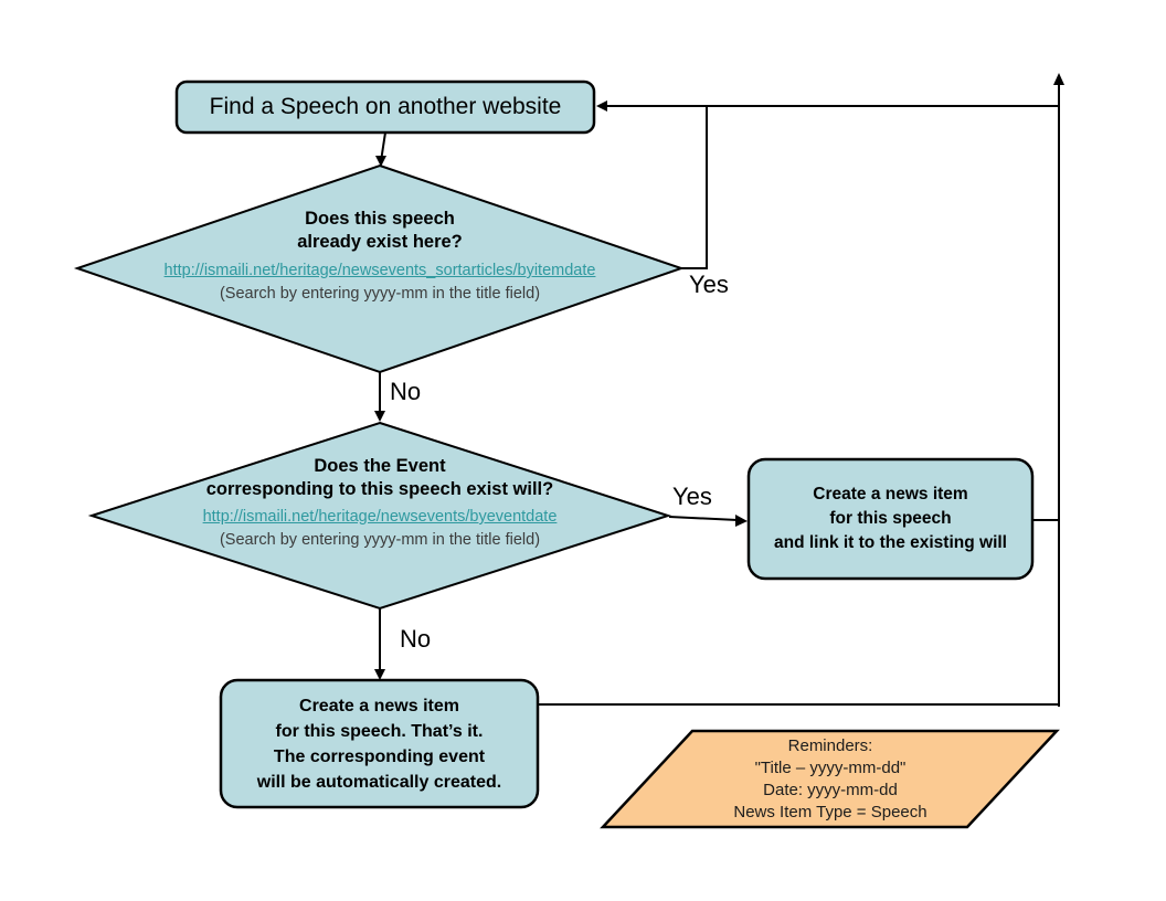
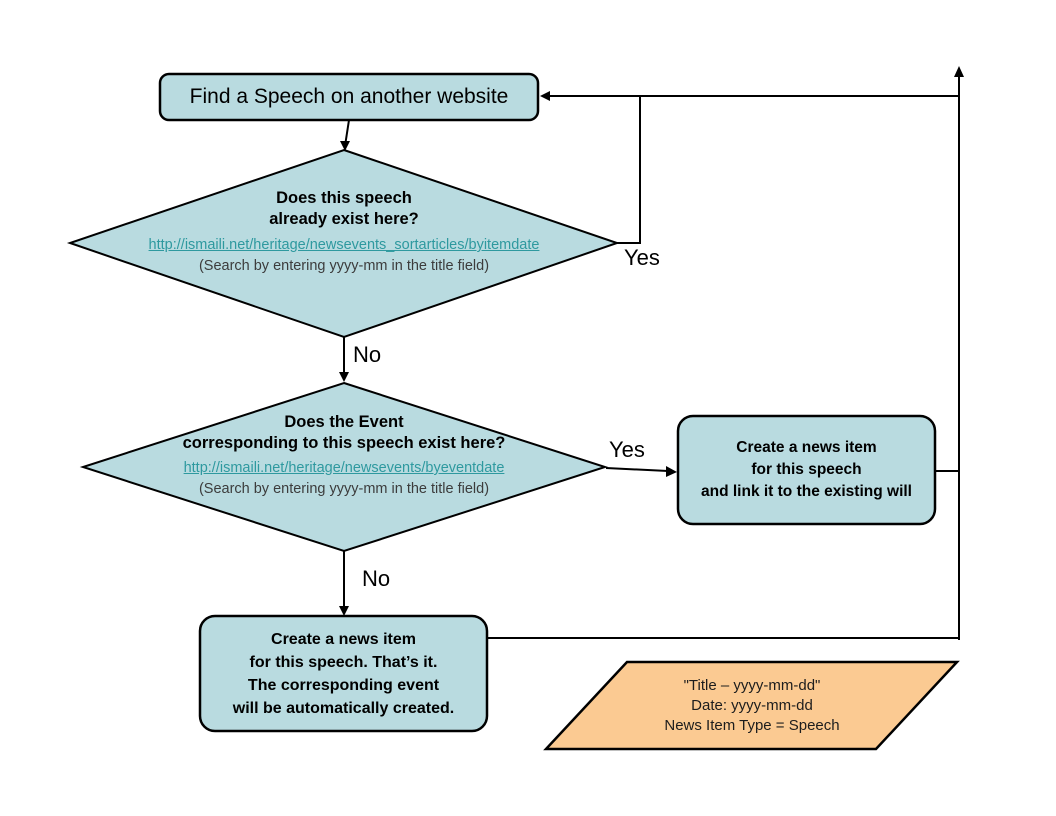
  Find a Speech on another website
  Does this speech
  already exist here?
  http://ismaili.net/heritage/newsevents_sortarticles/byitemdate
  (Search by entering yyyy-mm in the title field)
  Yes
  No
  Yes
  No
  Does the Event
- corresponding to this speech exist will?
+ corresponding to this speech exist here?
  http://ismaili.net/heritage/newsevents/byeventdate
  (Search by entering yyyy-mm in the title field)
  Create a news item
  for this speech
  and link it to the existing will
  Create a news item
  for this speech. That’s it.
  The corresponding event
  will be automatically created.
- Reminders:
  "Title – yyyy-mm-dd"
  Date: yyyy-mm-dd
  News Item Type = Speech
